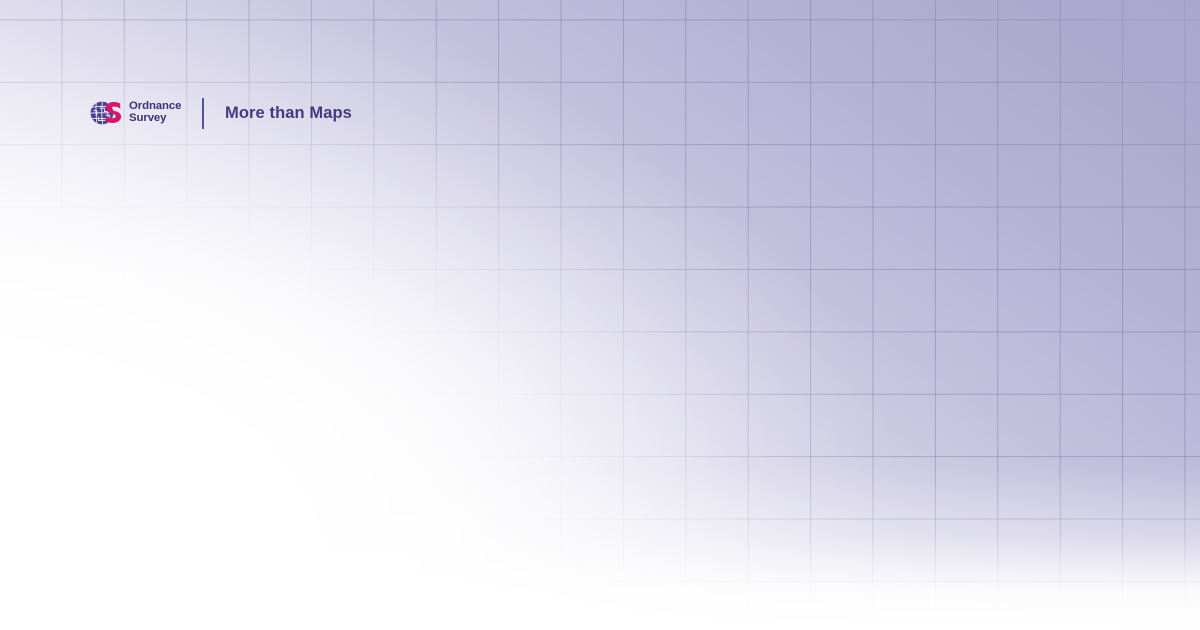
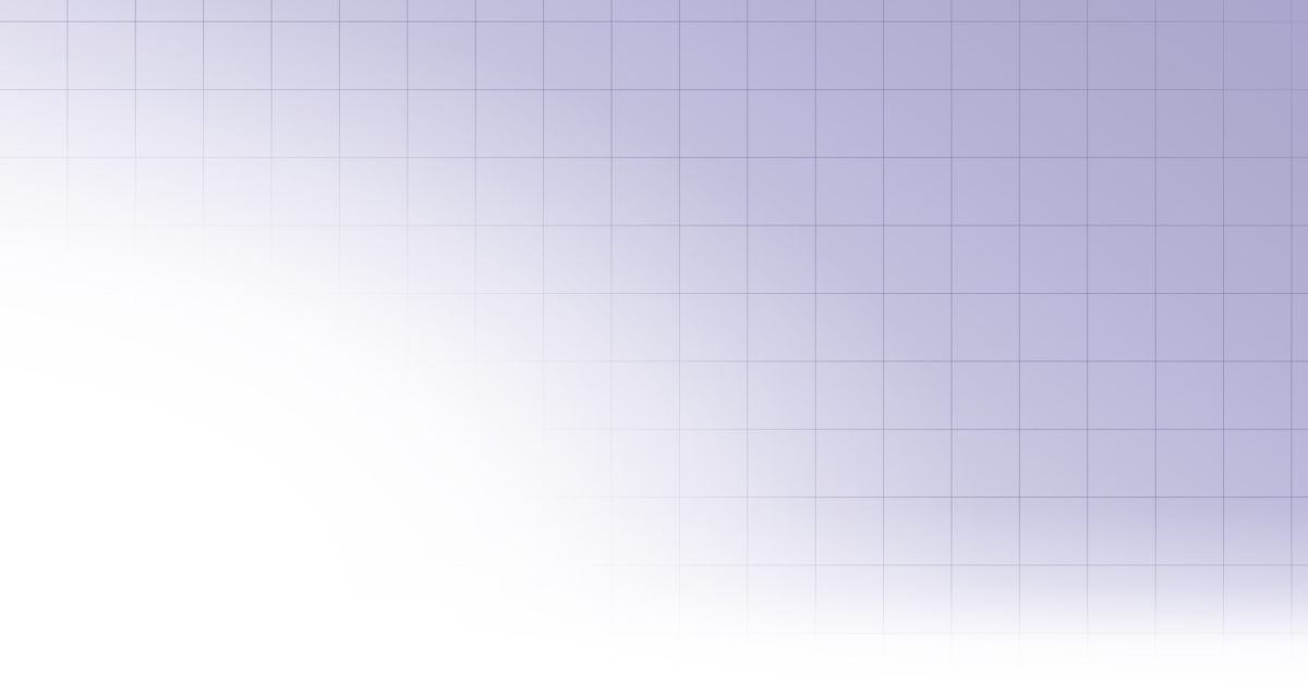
- Ordnance
- Survey
- More than Maps
